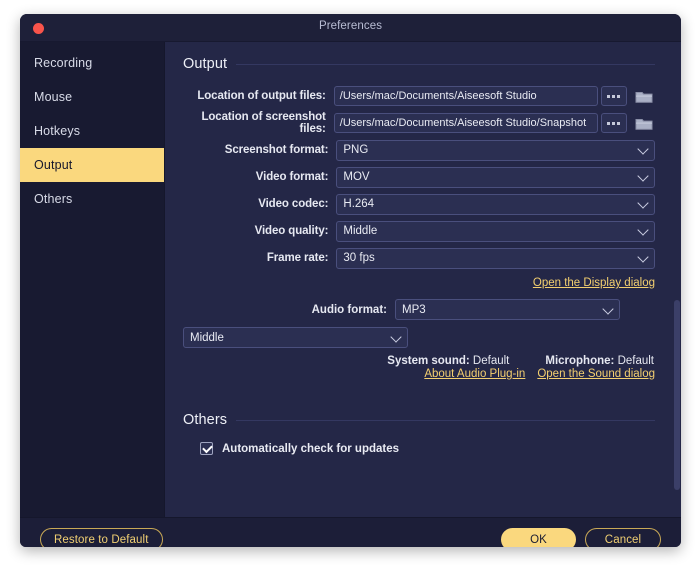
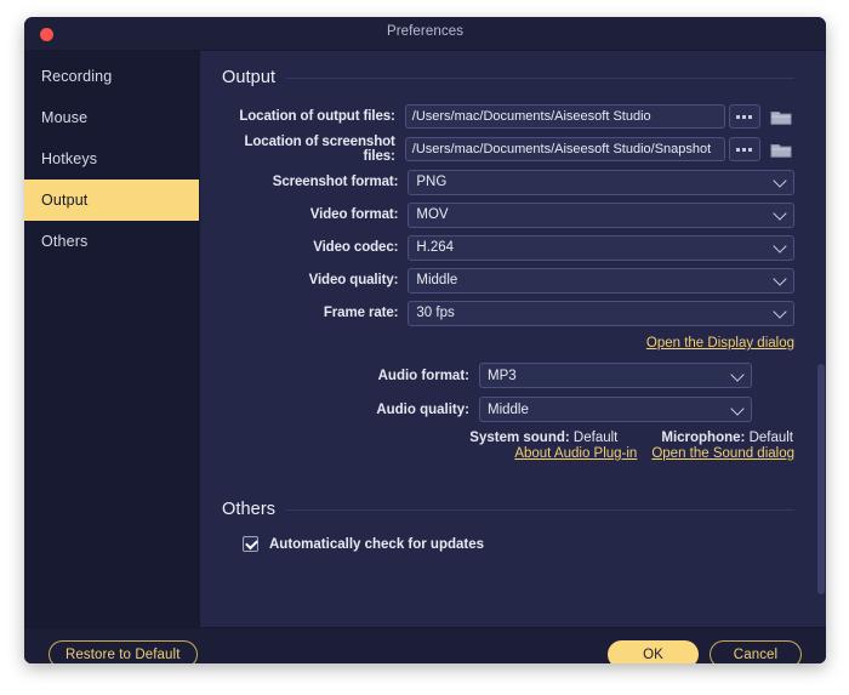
  Preferences
  Recording
  Mouse
  Hotkeys
  Output
  Others
  Output
  Location of output files:
  /Users/mac/Documents/Aiseesoft Studio
  Location of screenshot files:
  /Users/mac/Documents/Aiseesoft Studio/Snapshot
  Screenshot format:
  PNG
  Video format:
  MOV
  Video codec:
  H.264
  Video quality:
  Middle
  Frame rate:
  30 fps
  Open the Display dialog
  Audio format:
  MP3
+ Audio quality:
  Middle
  System sound: Default
  Microphone: Default
  About Audio Plug-in
  Open the Sound dialog
  Others
  Automatically check for updates
  Restore to Default
  OK
  Cancel
